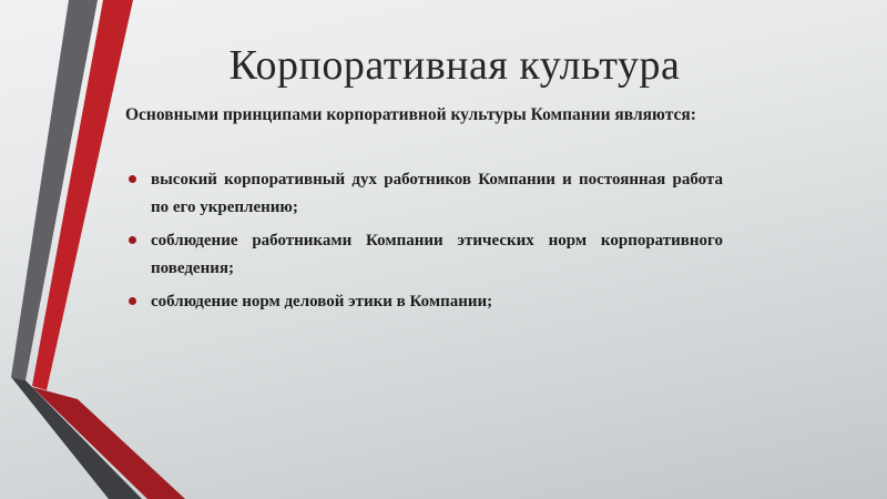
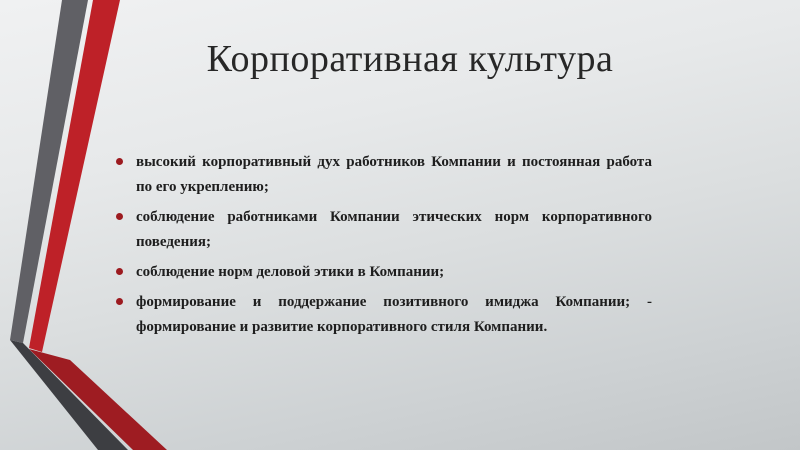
  Корпоративная культура
- Основными принципами корпоративной культуры Компании являются:
  высокий корпоративный дух работников Компании и постоянная работа по его укреплению;
  соблюдение работниками Компании этических норм корпоративного поведения;
  соблюдение норм деловой этики в Компании;
+ формирование и поддержание позитивного имиджа Компании; - формирование и развитие корпоративного стиля Компании.
